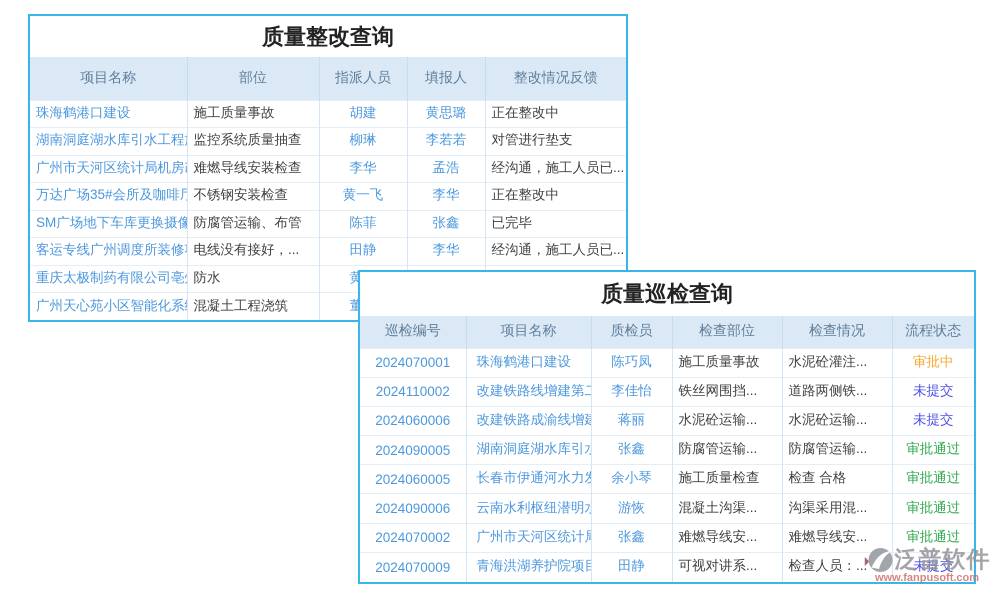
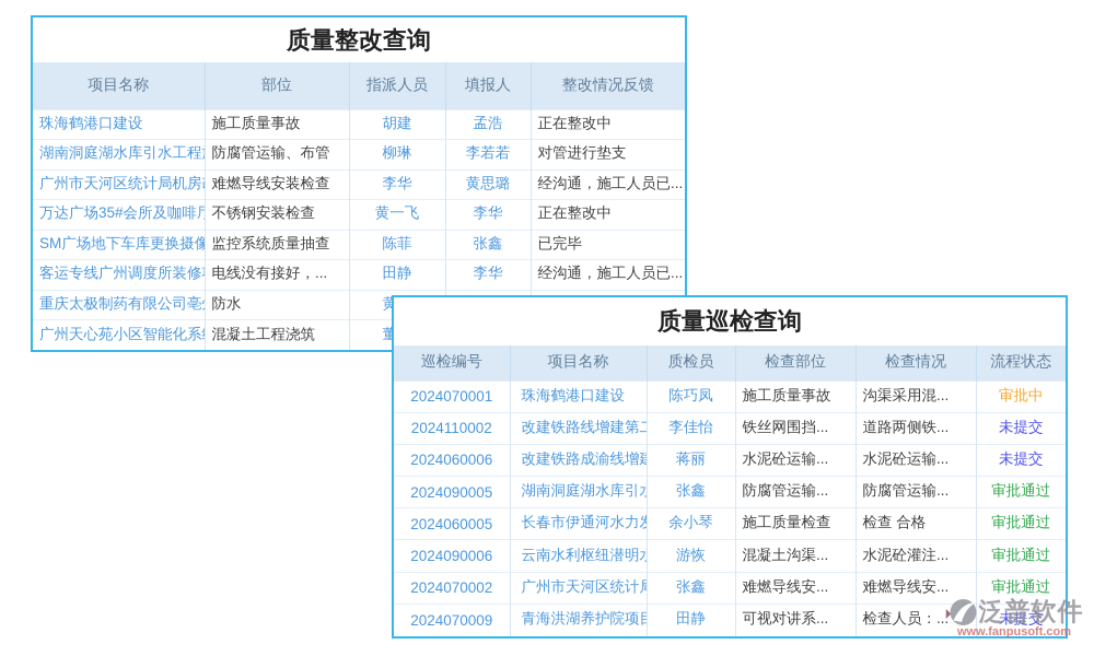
  质量整改查询
  项目名称	部位	指派人员	填报人	整改情况反馈
- 珠海鹤港口建设	施工质量事故	胡建	黄思璐	正在整改中
+ 珠海鹤港口建设	施工质量事故	胡建	孟浩	正在整改中
- 湖南洞庭湖水库引水工程	监控系统质量抽查	柳琳	李若若	对管进行垫支
+ 湖南洞庭湖水库引水工程	防腐管运输、布管	柳琳	李若若	对管进行垫支
- 广州市天河区统计局机房	难燃导线安装检查	李华	孟浩	经沟通，施工人员已...
+ 广州市天河区统计局机房	难燃导线安装检查	李华	黄思璐	经沟通，施工人员已...
  万达广场35#会所及咖啡厅	不锈钢安装检查	黄一飞	李华	正在整改中
- SM广场地下车库更换摄像	防腐管运输、布管	陈菲	张鑫	已完毕
+ SM广场地下车库更换摄像	监控系统质量抽查	陈菲	张鑫	已完毕
  客运专线广州调度所装修	电线没有接好，...	田静	李华	经沟通，施工人员已...
  重庆太极制药有限公司亳	防水	黄
  广州天心苑小区智能化系	混凝土工程浇筑	董
  质量巡检查询
  巡检编号	项目名称	质检员	检查部位	检查情况	流程状态
- 2024070001	珠海鹤港口建设	陈巧凤	施工质量事故	水泥砼灌注...	审批中
+ 2024070001	珠海鹤港口建设	陈巧凤	施工质量事故	沟渠采用混...	审批中
  2024110002	改建铁路线增建第	李佳怡	铁丝网围挡...	道路两侧铁...	未提交
  2024060006	改建铁路成渝线增	蒋丽	水泥砼运输...	水泥砼运输...	未提交
  2024090005	湖南洞庭湖水库引	张鑫	防腐管运输...	防腐管运输...	审批通过
  2024060005	长春市伊通河水力	余小琴	施工质量检查	检查 合格	审批通过
- 2024090006	云南水利枢纽潜明	游恢	混凝土沟渠...	沟渠采用混...	审批通过
+ 2024090006	云南水利枢纽潜明	游恢	混凝土沟渠...	水泥砼灌注...	审批通过
  2024070002	广州市天河区统计	张鑫	难燃导线安...	难燃导线安...	审批通过
  2024070009	青海洪湖养护院项	田静	可视对讲系...	检查人员：...	未提交
  泛普软件
  www.fanpusoft.com
